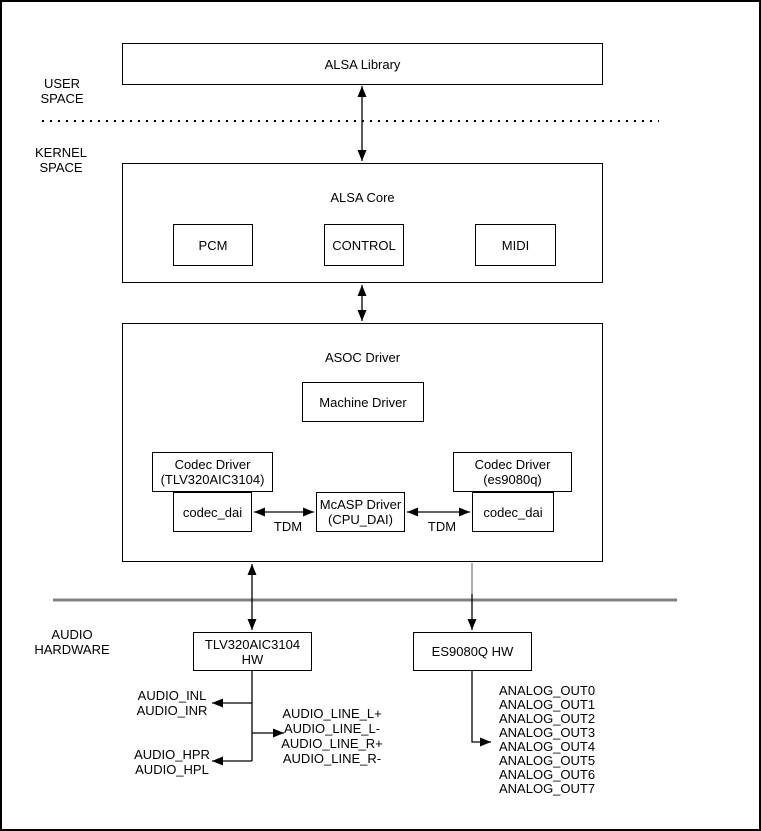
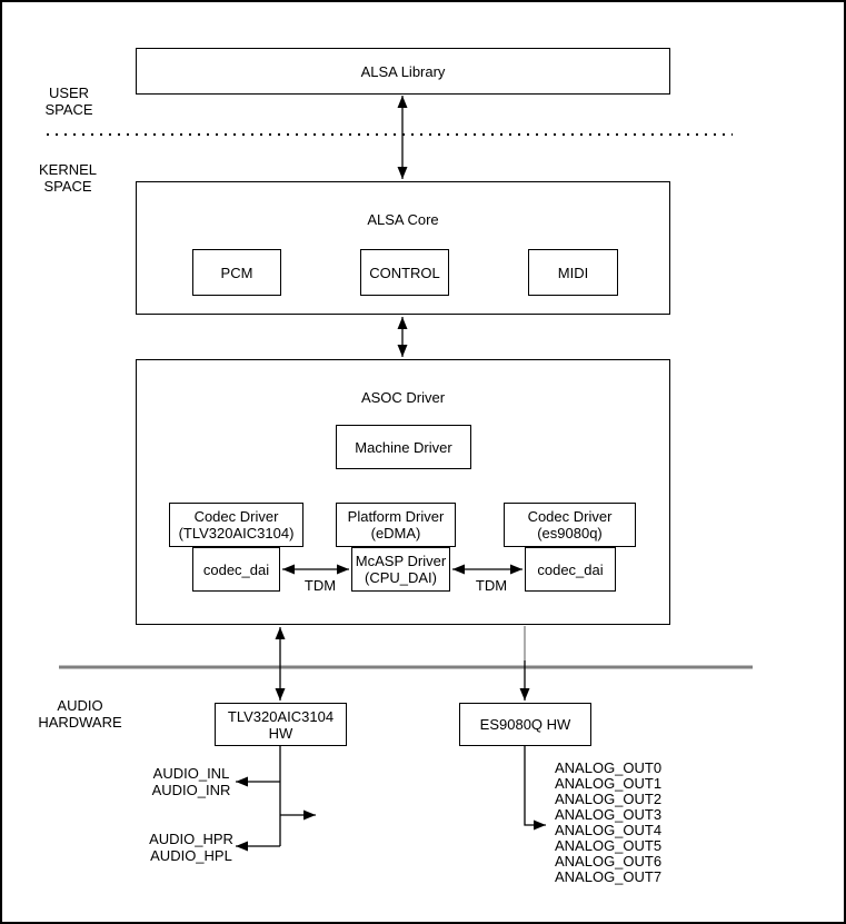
  USER
  SPACE
  KERNEL
  SPACE
  AUDIO
  HARDWARE
  ALSA Library
  ALSA Core
  PCM
  CONTROL
  MIDI
  ASOC Driver
  Machine Driver
  Codec Driver
  (TLV320AIC3104)
+ Platform Driver
+ (eDMA)
  Codec Driver
  (es9080q)
  codec_dai
  McASP Driver
  (CPU_DAI)
  codec_dai
  TDM
  TDM
  TLV320AIC3104 HW
  ES9080Q HW
  AUDIO_INL
  AUDIO_INR
- AUDIO_LINE_L+
- AUDIO_LINE_L-
- AUDIO_LINE_R+
- AUDIO_LINE_R-
  AUDIO_HPR
  AUDIO_HPL
  ANALOG_OUT0
  ANALOG_OUT1
  ANALOG_OUT2
  ANALOG_OUT3
  ANALOG_OUT4
  ANALOG_OUT5
  ANALOG_OUT6
  ANALOG_OUT7
